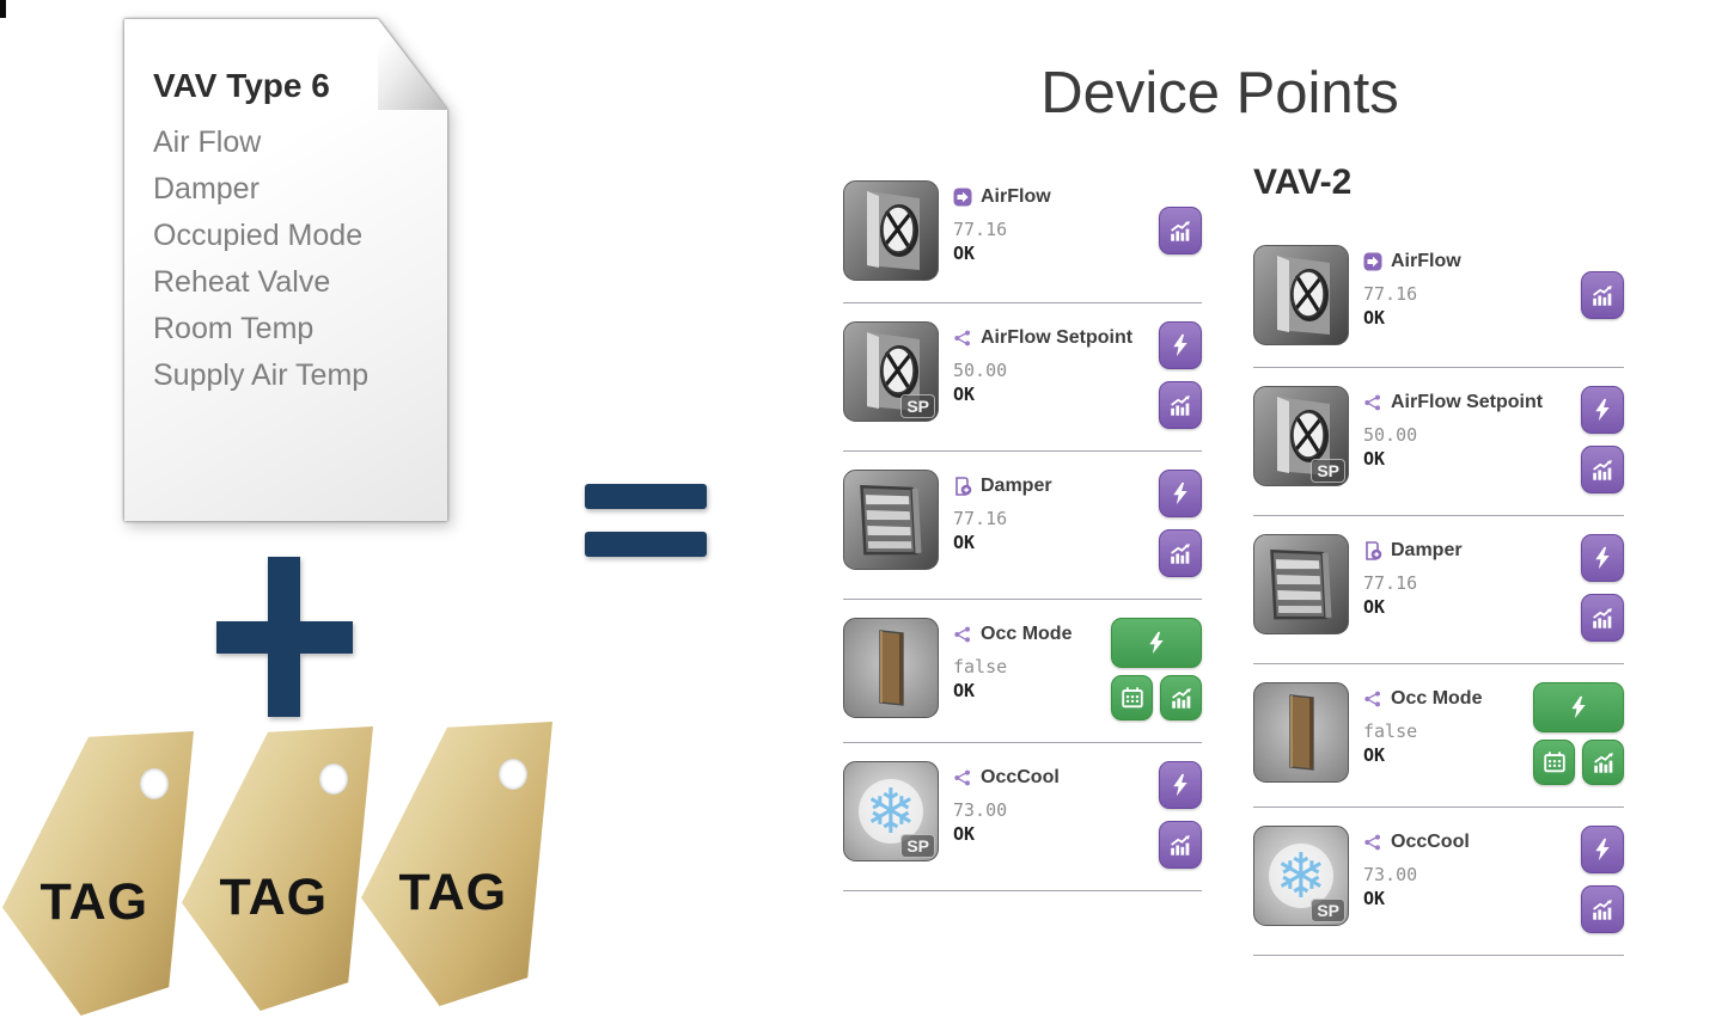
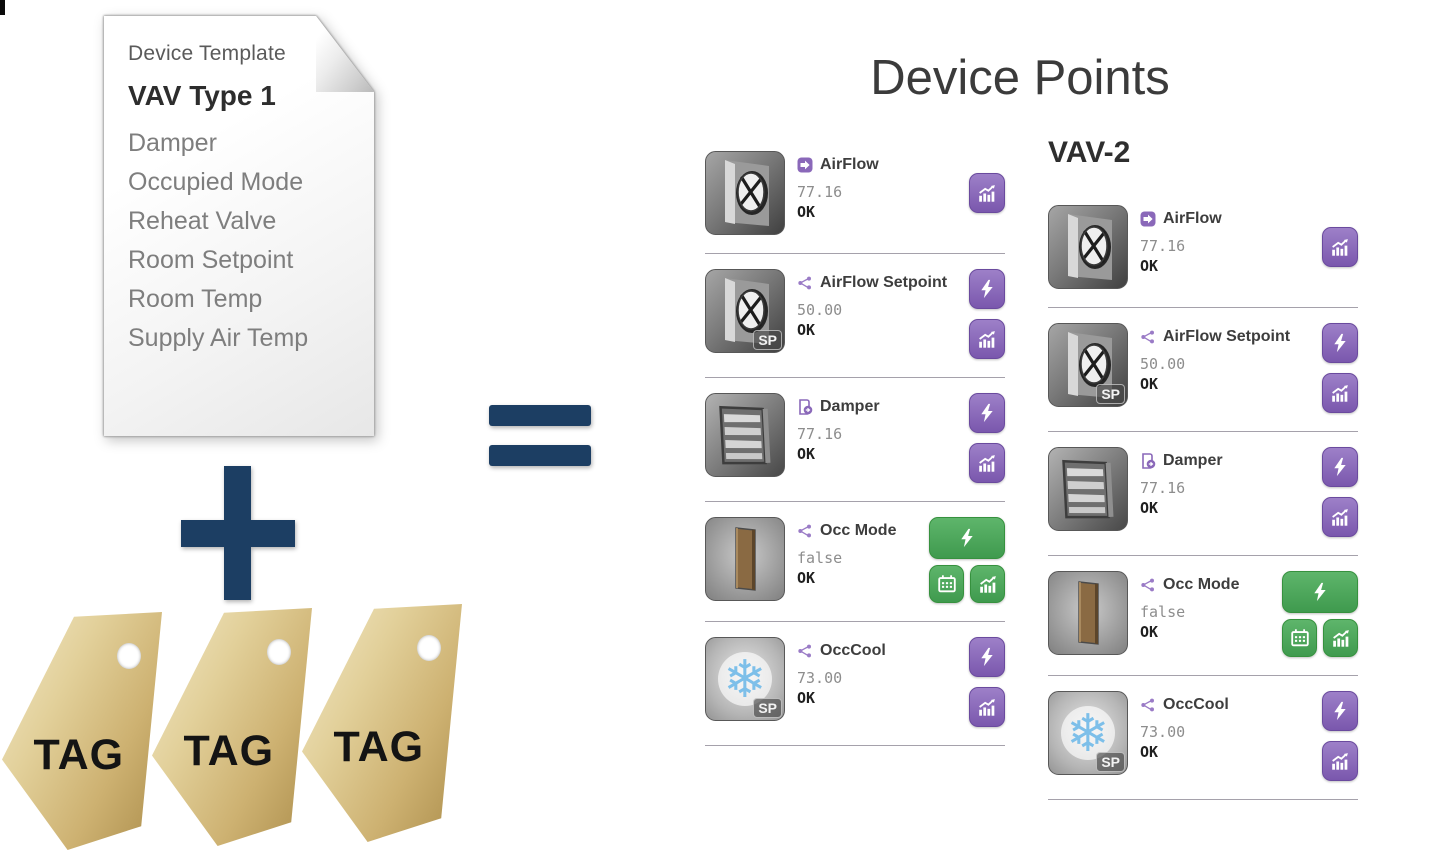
+ Device Template
- VAV Type 6
+ VAV Type 1
- Air Flow
  Damper
  Occupied Mode
  Reheat Valve
+ Room Setpoint
  Room Temp
  Supply Air Temp
  TAG
  TAG
  TAG
  Device Points
  AirFlow
  77.16
  OK
  SP
  AirFlow Setpoint
  50.00
  OK
  Damper
  77.16
  OK
  Occ Mode
  false
  OK
  ❄
  SP
  OccCool
  73.00
  OK
  VAV-2
  AirFlow
  77.16
  OK
  SP
  AirFlow Setpoint
  50.00
  OK
  Damper
  77.16
  OK
  Occ Mode
  false
  OK
  ❄
  SP
  OccCool
  73.00
  OK
